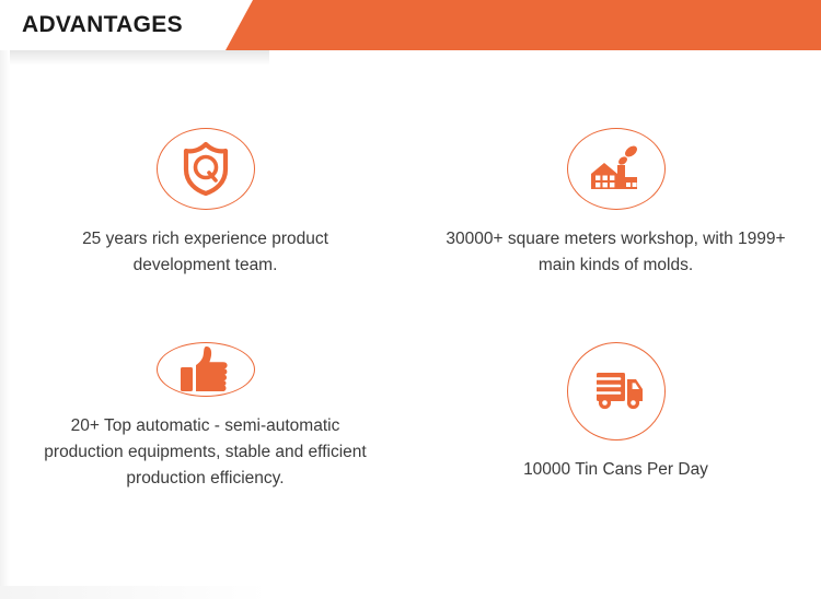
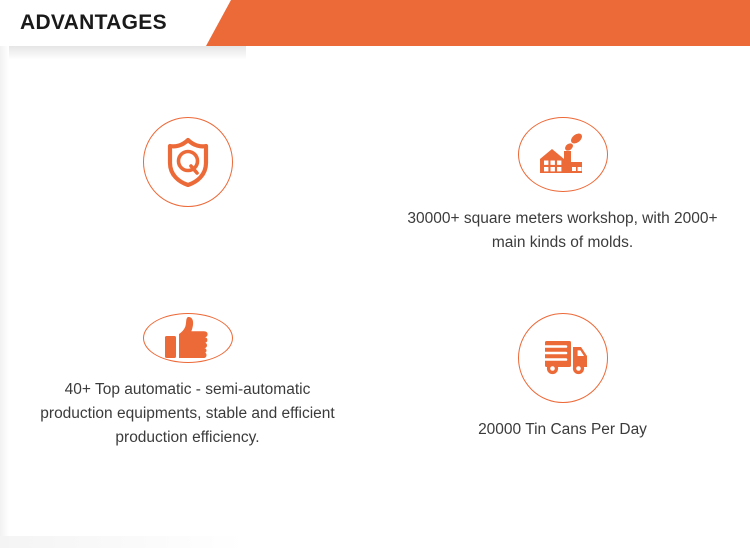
  ADVANTAGES
- 25 years rich experience product development team.
- 30000+ square meters workshop, with 1999+ main kinds of molds.
+ 30000+ square meters workshop, with 2000+ main kinds of molds.
- 20+ Top automatic - semi-automatic production equipments, stable and efficient production efficiency.
+ 40+ Top automatic - semi-automatic production equipments, stable and efficient production efficiency.
- 10000 Tin Cans Per Day
+ 20000 Tin Cans Per Day
